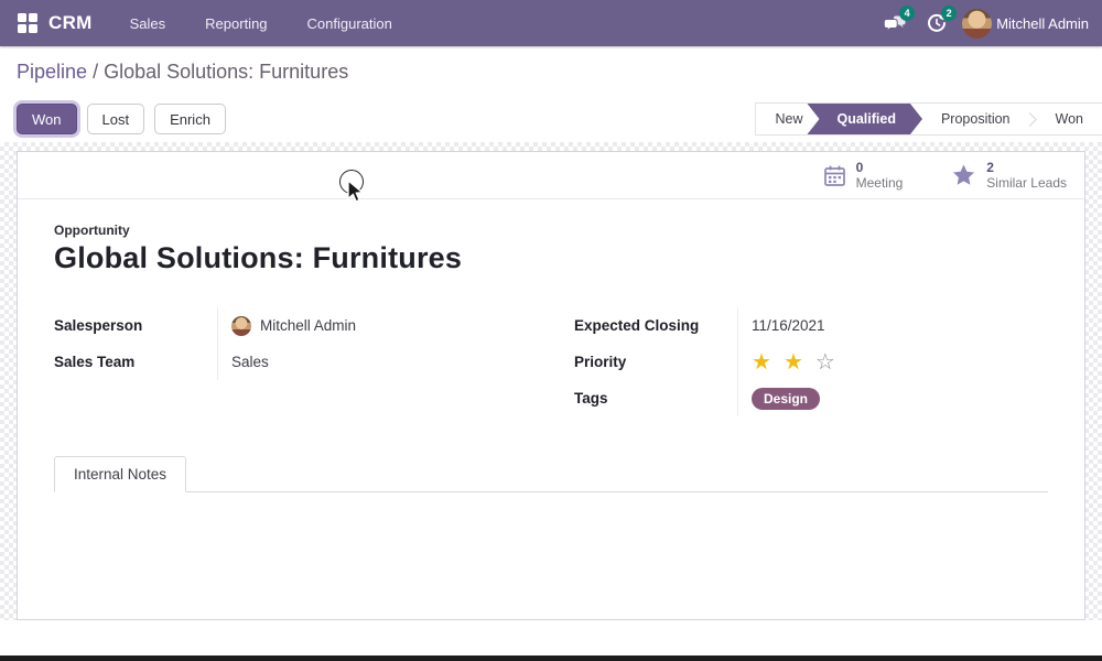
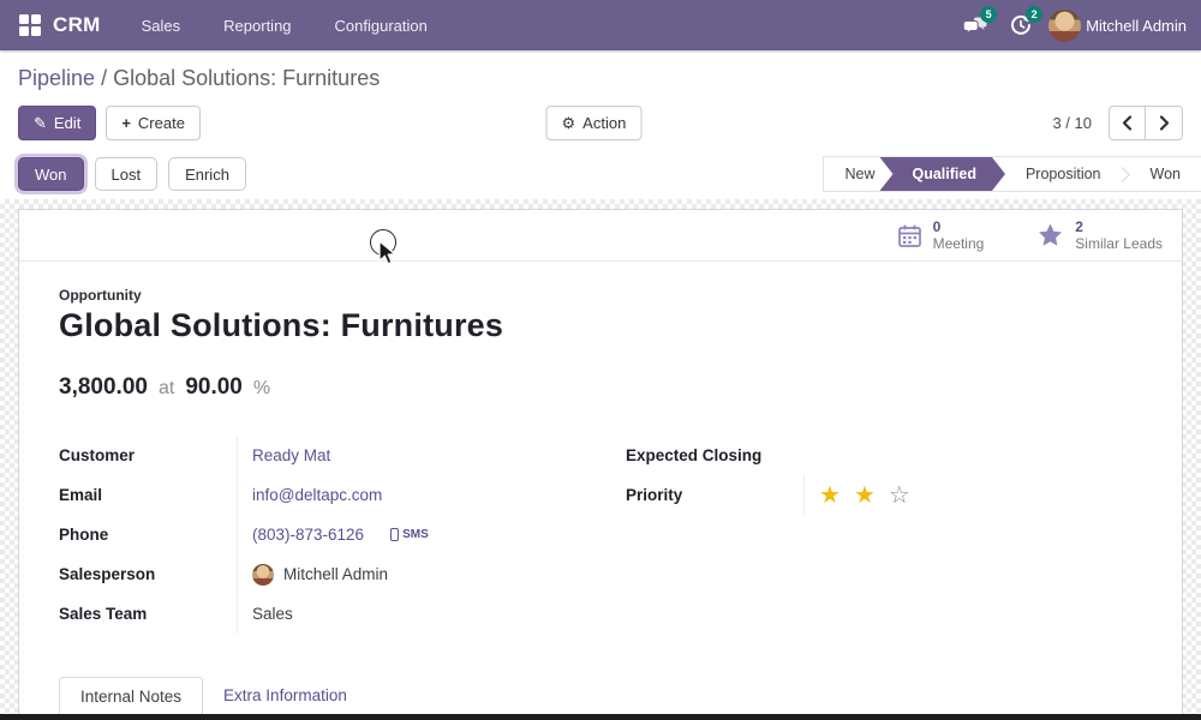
  CRM
  Sales
  Reporting
  Configuration
- 4
+ 5
  2
  Mitchell Admin
  Pipeline / Global Solutions: Furnitures
+ ✎
+ Edit
+ +
+ Create
+ ⚙
+ Action
+ 3 / 10
  Won
  Lost
  Enrich
  New
  Qualified
  Proposition
  Won
  0
  Meeting
  2
  Similar Leads
  Opportunity
  Global Solutions: Furnitures
+ 3,800.00
+ at
+ 90.00
+ %
+ Customer
+ Ready Mat
+ Email
+ info@deltapc.com
+ Phone
+ (803)-873-6126
+ SMS
  Salesperson
  Mitchell Admin
  Sales Team
  Sales
  Expected Closing
- 11/16/2021
  Priority
  ★
  ★
  ☆
- Tags
- Design
  Internal Notes
+ Extra Information
